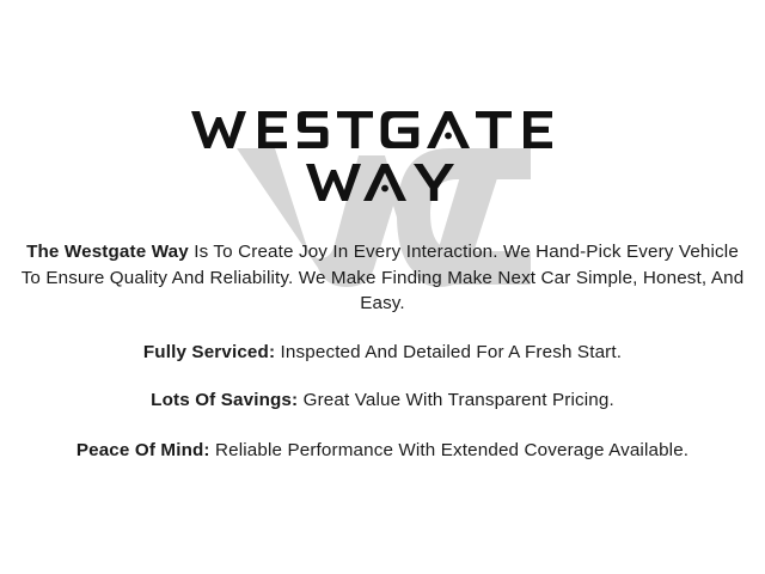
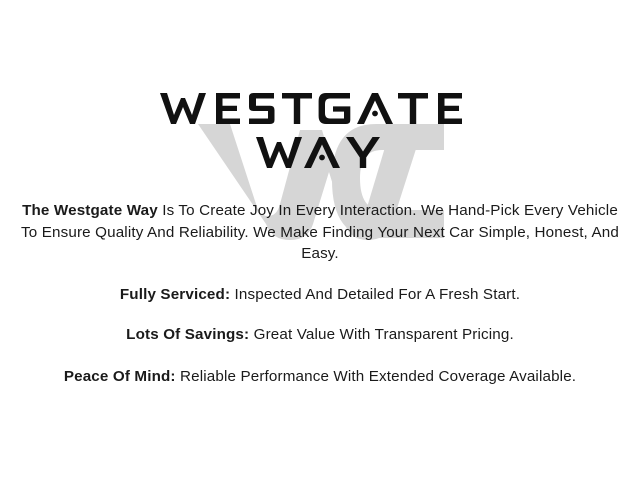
- The Westgate Way Is To Create Joy In Every Interaction. We Hand-Pick Every Vehicle To Ensure Quality And Reliability. We Make Finding Make Next Car Simple, Honest, And Easy.
+ The Westgate Way Is To Create Joy In Every Interaction. We Hand-Pick Every Vehicle To Ensure Quality And Reliability. We Make Finding Your Next Car Simple, Honest, And Easy.
  Fully Serviced: Inspected And Detailed For A Fresh Start.
  Lots Of Savings: Great Value With Transparent Pricing.
  Peace Of Mind: Reliable Performance With Extended Coverage Available.
